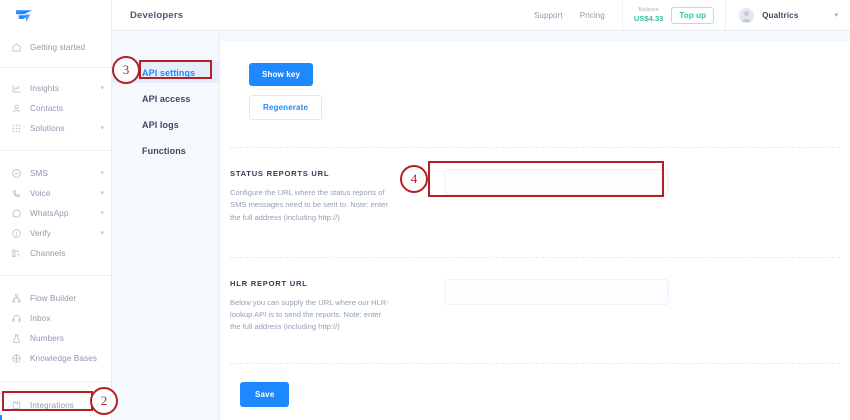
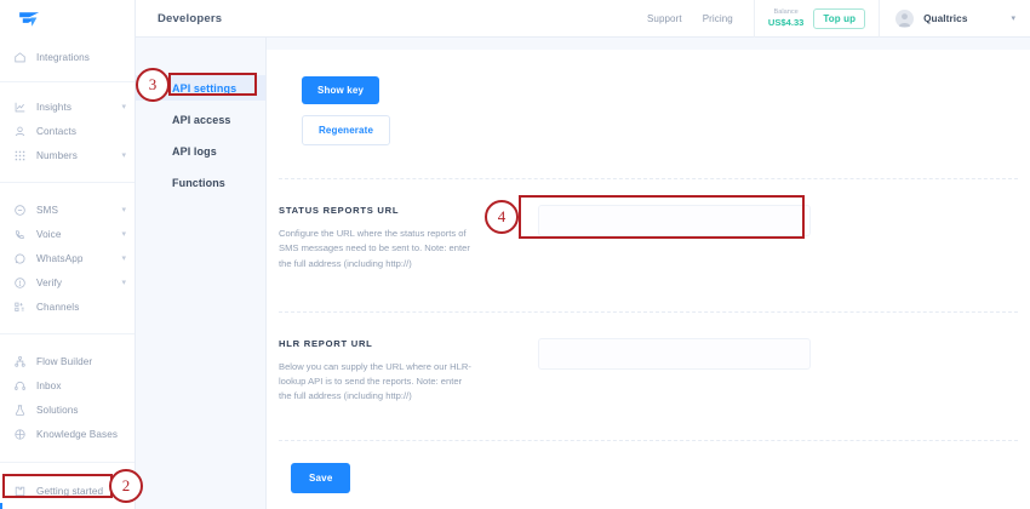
- Getting started
+ Integrations
  Insights
  Contacts
- Solutions
+ Numbers
  SMS
  Voice
  WhatsApp
  Verify
  Channels
  Flow Builder
  Inbox
- Numbers
+ Solutions
  Knowledge Bases
- Integrations
+ Getting started
  API settings
  API access
  API logs
  Functions
  Developers
  Support
  Pricing
  US$4.33
  Top up
  Qualtrics
  Show key
  Regenerate
  STATUS REPORTS URL
  Configure the URL where the status reports of SMS messages need to be sent to. Note: enter the full address (including http://)
  HLR REPORT URL
  Below you can supply the URL where our HLR-lookup API is to send the reports. Note: enter the full address (including http://)
  Save
  2
  3
  4
